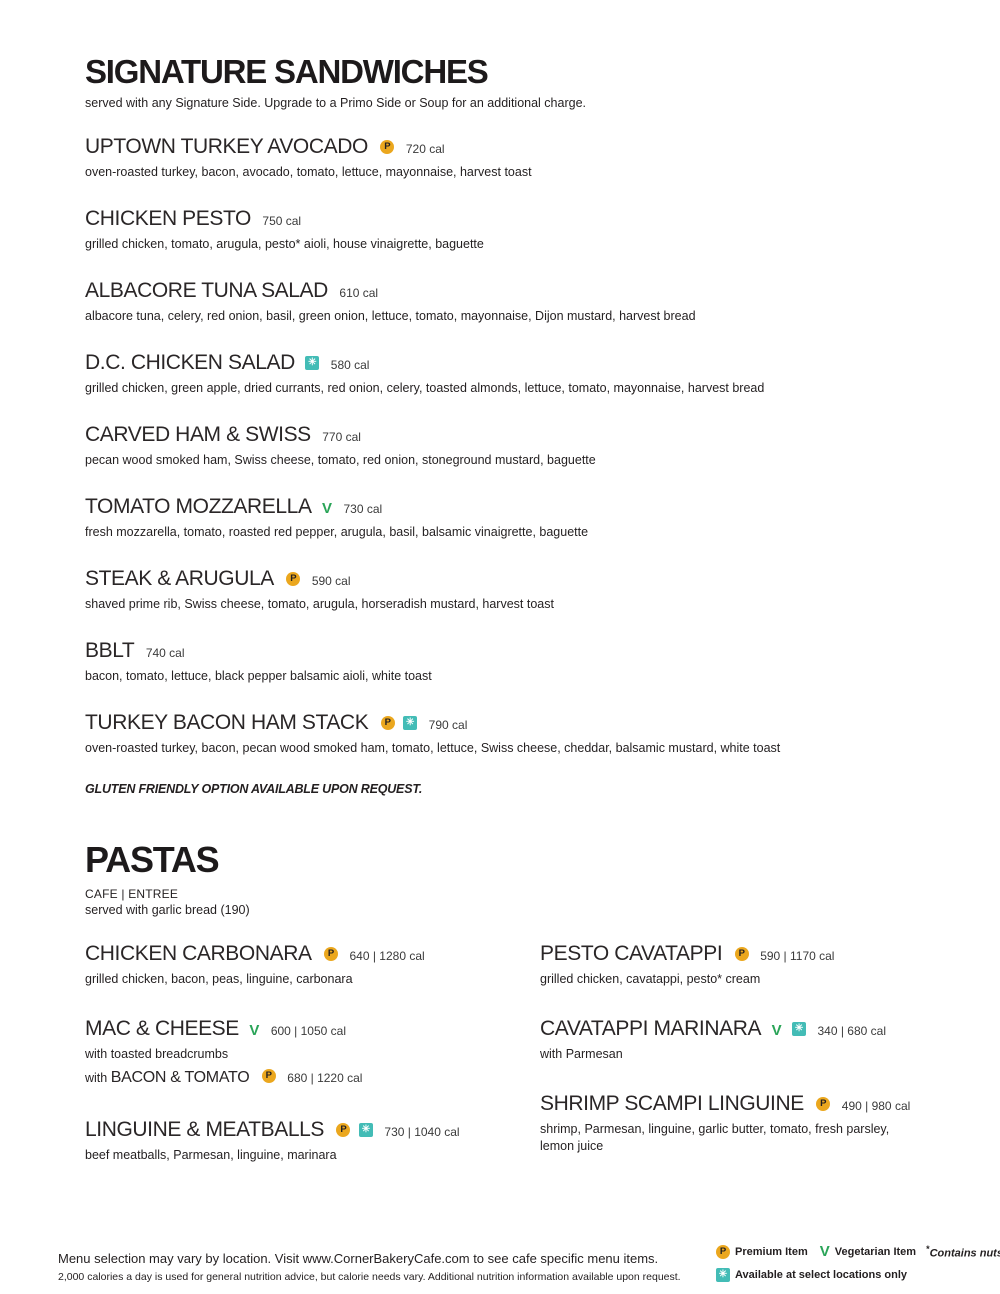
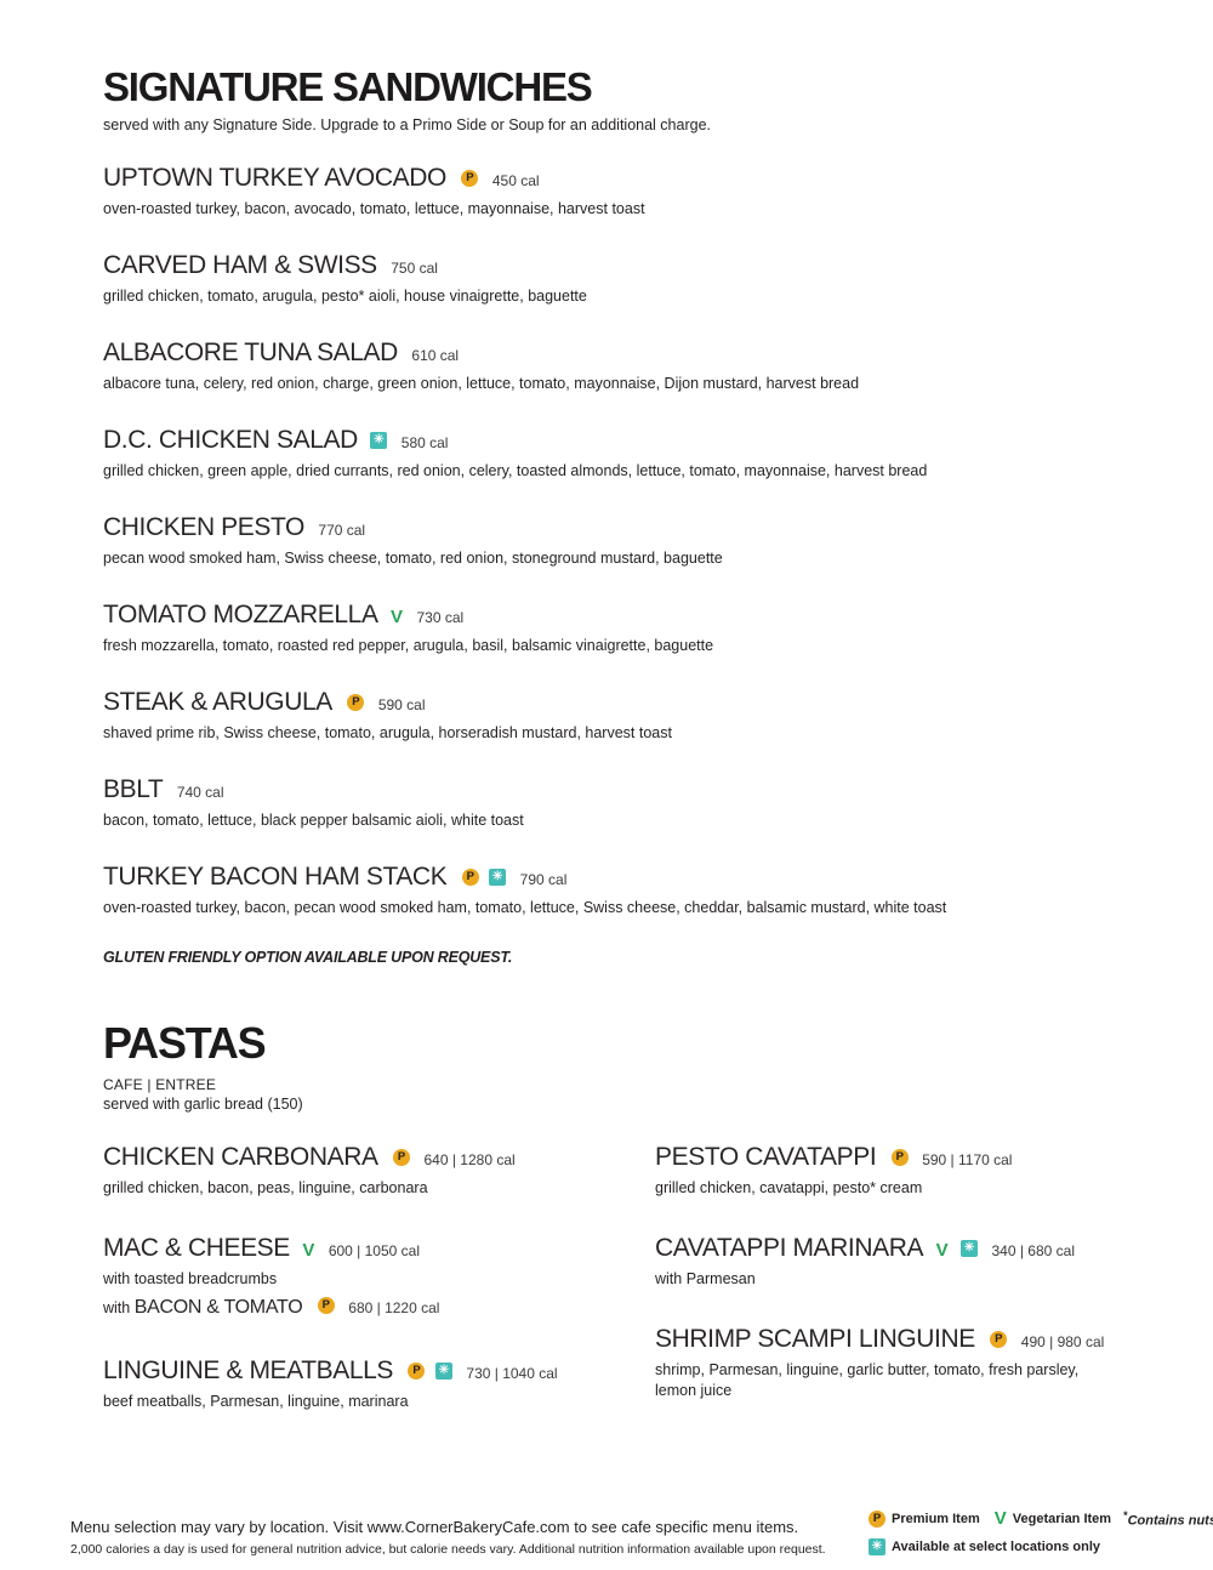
  SIGNATURE SANDWICHES
  served with any Signature Side. Upgrade to a Primo Side or Soup for an additional charge.
- UPTOWN TURKEY AVOCADO P 720 cal
+ UPTOWN TURKEY AVOCADO P 450 cal
  oven-roasted turkey, bacon, avocado, tomato, lettuce, mayonnaise, harvest toast
- CHICKEN PESTO 750 cal
+ CARVED HAM & SWISS 750 cal
  grilled chicken, tomato, arugula, pesto* aioli, house vinaigrette, baguette
  ALBACORE TUNA SALAD 610 cal
- albacore tuna, celery, red onion, basil, green onion, lettuce, tomato, mayonnaise, Dijon mustard, harvest bread
+ albacore tuna, celery, red onion, charge, green onion, lettuce, tomato, mayonnaise, Dijon mustard, harvest bread
  D.C. CHICKEN SALAD ✳ 580 cal
  grilled chicken, green apple, dried currants, red onion, celery, toasted almonds, lettuce, tomato, mayonnaise, harvest bread
- CARVED HAM & SWISS 770 cal
+ CHICKEN PESTO 770 cal
  pecan wood smoked ham, Swiss cheese, tomato, red onion, stoneground mustard, baguette
  TOMATO MOZZARELLA V 730 cal
  fresh mozzarella, tomato, roasted red pepper, arugula, basil, balsamic vinaigrette, baguette
  STEAK & ARUGULA P 590 cal
  shaved prime rib, Swiss cheese, tomato, arugula, horseradish mustard, harvest toast
  BBLT 740 cal
  bacon, tomato, lettuce, black pepper balsamic aioli, white toast
  TURKEY BACON HAM STACK P ✳ 790 cal
  oven-roasted turkey, bacon, pecan wood smoked ham, tomato, lettuce, Swiss cheese, cheddar, balsamic mustard, white toast
  GLUTEN FRIENDLY OPTION AVAILABLE UPON REQUEST.
  PASTAS
  CAFE | ENTREE
- served with garlic bread (190)
+ served with garlic bread (150)
  CHICKEN CARBONARA P 640 | 1280 cal
  grilled chicken, bacon, peas, linguine, carbonara
  MAC & CHEESE V 600 | 1050 cal
  with toasted breadcrumbs
  with BACON & TOMATO P 680 | 1220 cal
  LINGUINE & MEATBALLS P ✳ 730 | 1040 cal
  beef meatballs, Parmesan, linguine, marinara
  PESTO CAVATAPPI P 590 | 1170 cal
  grilled chicken, cavatappi, pesto* cream
  CAVATAPPI MARINARA V ✳ 340 | 680 cal
  with Parmesan
  SHRIMP SCAMPI LINGUINE P 490 | 980 cal
  shrimp, Parmesan, linguine, garlic butter, tomato, fresh parsley, lemon juice
  Menu selection may vary by location. Visit www.CornerBakeryCafe.com to see cafe specific menu items.
  2,000 calories a day is used for general nutrition advice, but calorie needs vary. Additional nutrition information available upon request.
  P
  Premium Item
  V
  Vegetarian Item
  *Contains nut
  ✳
  Available at select locations only
